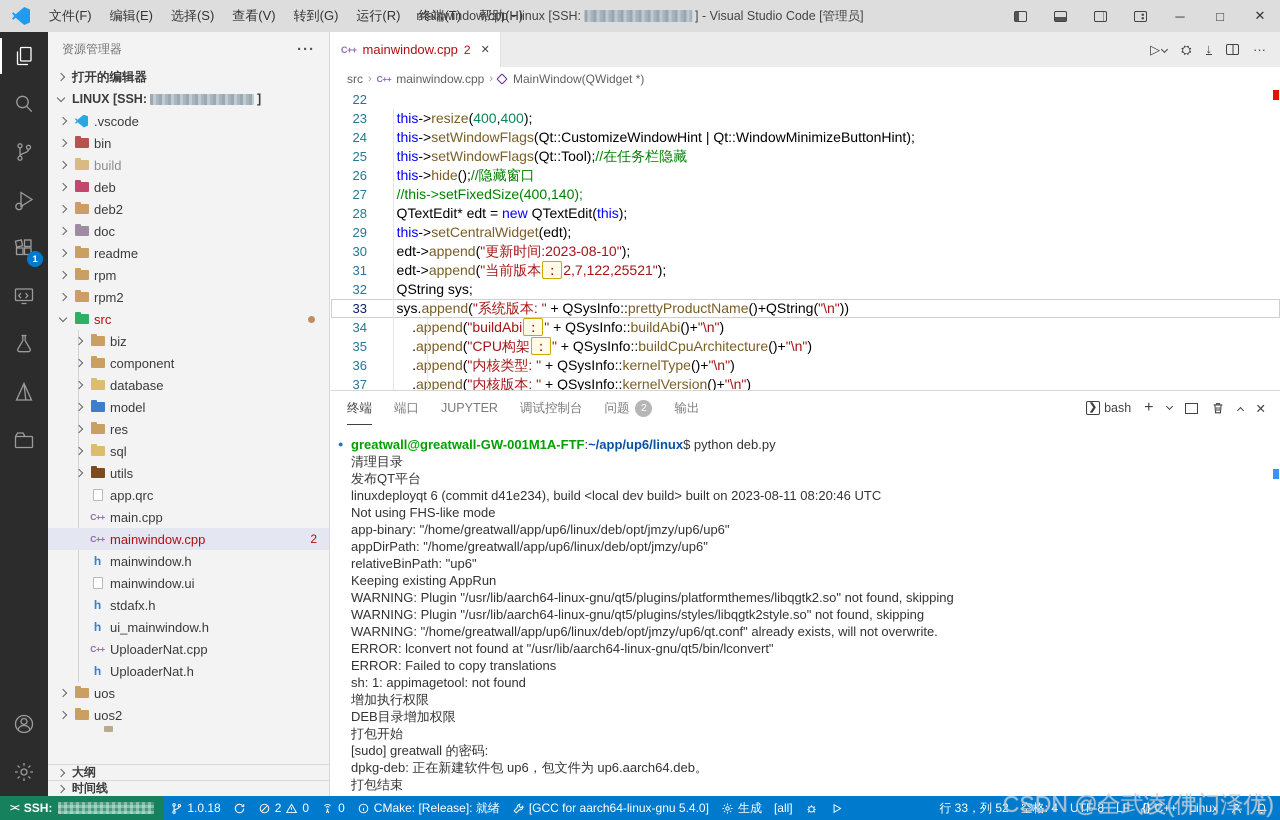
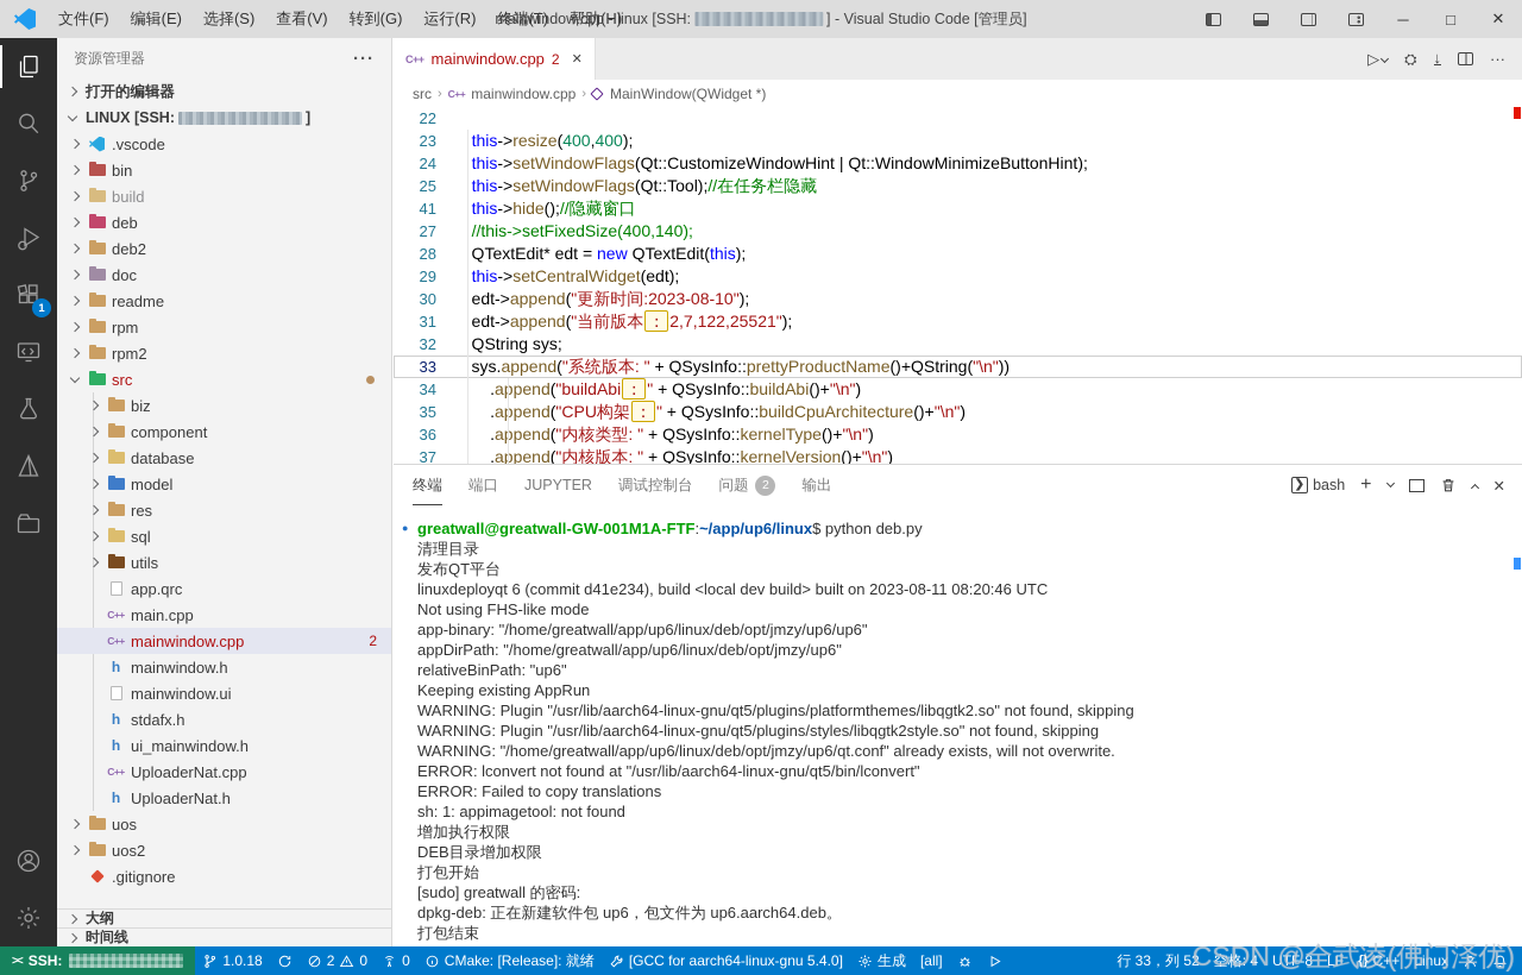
  文件(F)
  编辑(E)
  选择(S)
  查看(V)
  转到(G)
  运行(R)
  终端(T)
  帮助(H)
  mainwindow.cpp - linux [SSH:
  ] - Visual Studio Code [管理员]
  ─
  □
  ✕
  1
  资源管理器
  ···
  打开的编辑器
  LINUX [SSH:
  ]
  .vscode
  bin
  build
  deb
  deb2
  doc
  readme
  rpm
  rpm2
  src
  biz
  component
  database
  model
  res
  sql
  utils
  app.qrc
  C++
  main.cpp
  C++
  mainwindow.cpp
  2
  h
  mainwindow.h
  mainwindow.ui
  h
  stdafx.h
  h
  ui_mainwindow.h
  C++
  UploaderNat.cpp
  h
  UploaderNat.h
  uos
  uos2
+ .gitignore
  大纲
  时间线
  C++
  mainwindow.cpp
  2
  ✕
  ▷
  ⛭
  ↓
  ···
  src
  ›
  C++
  mainwindow.cpp
  ›
  MainWindow(QWidget *)
  22
  23
  this->resize(400,400);
  24
  this->setWindowFlags(Qt::CustomizeWindowHint | Qt::WindowMinimizeButtonHint);
  25
  this->setWindowFlags(Qt::Tool);//在任务栏隐藏
- 26
+ 41
  this->hide();//隐藏窗口
  27
  //this->setFixedSize(400,140);
  28
  QTextEdit* edt = new QTextEdit(this);
  29
  this->setCentralWidget(edt);
  30
  edt->append("更新时间:2023-08-10");
  31
  edt->append("当前版本 ： 2,7,122,25521");
  32
  QString sys;
  33
  sys.append("系统版本: " + QSysInfo::prettyProductName()+QString("\n"))
  34
  .append("buildAbi ： " + QSysInfo::buildAbi()+"\n")
  35
  .append("CPU构架 ： " + QSysInfo::buildCpuArchitecture()+"\n")
  36
  .append("内核类型: " + QSysInfo::kernelType()+"\n")
  37
  .append("内核版本: " + QSysInfo::kernelVersion()+"\n")
  终端
  端口
  JUPYTER
  调试控制台
  问题
  2
  输出
  ❯
  bash
  +
  ✕
  ●
  greatwall@greatwall-GW-001M1A-FTF:~/app/up6/linux$ python deb.py
  清理目录
  发布QT平台
  linuxdeployqt 6 (commit d41e234), build <local dev build> built on 2023-08-11 08:20:46 UTC
  Not using FHS-like mode
  app-binary: "/home/greatwall/app/up6/linux/deb/opt/jmzy/up6/up6"
  appDirPath: "/home/greatwall/app/up6/linux/deb/opt/jmzy/up6"
  relativeBinPath: "up6"
  Keeping existing AppRun
  WARNING: Plugin "/usr/lib/aarch64-linux-gnu/qt5/plugins/platformthemes/libqgtk2.so" not found, skipping
  WARNING: Plugin "/usr/lib/aarch64-linux-gnu/qt5/plugins/styles/libqgtk2style.so" not found, skipping
  WARNING: "/home/greatwall/app/up6/linux/deb/opt/jmzy/up6/qt.conf" already exists, will not overwrite.
  ERROR: lconvert not found at "/usr/lib/aarch64-linux-gnu/qt5/bin/lconvert"
  ERROR: Failed to copy translations
  sh: 1: appimagetool: not found
  增加执行权限
  DEB目录增加权限
  打包开始
  [sudo] greatwall 的密码:
  dpkg-deb: 正在新建软件包 up6，包文件为 up6.aarch64.deb。
  打包结束
  ><
  SSH:
  1.0.18
  2
  0
  0
  CMake: [Release]: 就绪
  [GCC for aarch64-linux-gnu 5.4.0]
  生成
  [all]
  行 33，列 52
  空格: 4
  UTF-8
  LF
  {}
  C++
  Linux
  CSDN @全武凌(佛门泽优)
